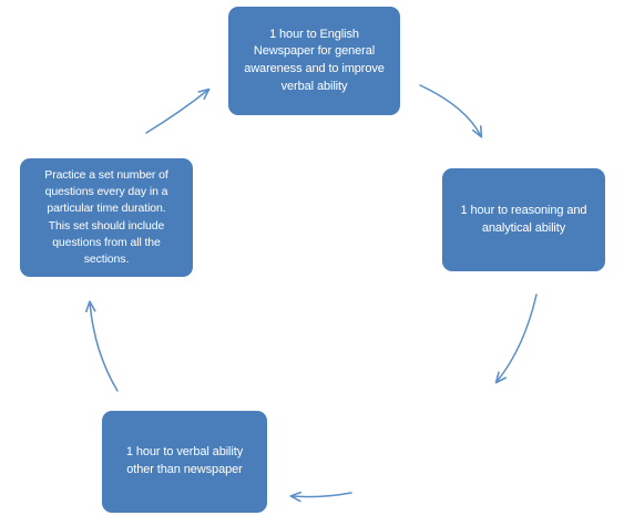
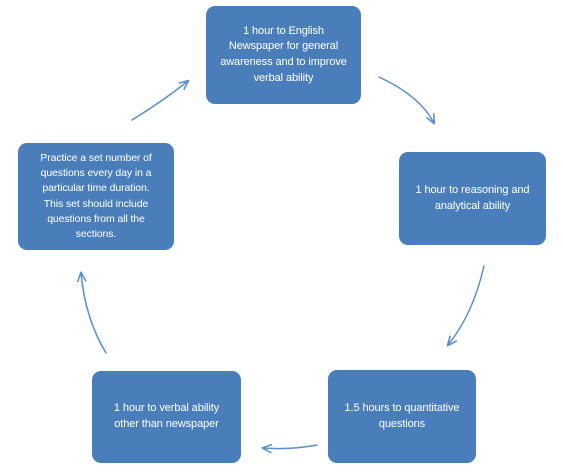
  1 hour to English
  Newspaper for general
  awareness and to improve
  verbal ability
  1 hour to reasoning and
  analytical ability
+ 1.5 hours to quantitative
+ questions
  1 hour to verbal ability
  other than newspaper
  Practice a set number of
  questions every day in a
  particular time duration.
  This set should include
  questions from all the
  sections.
